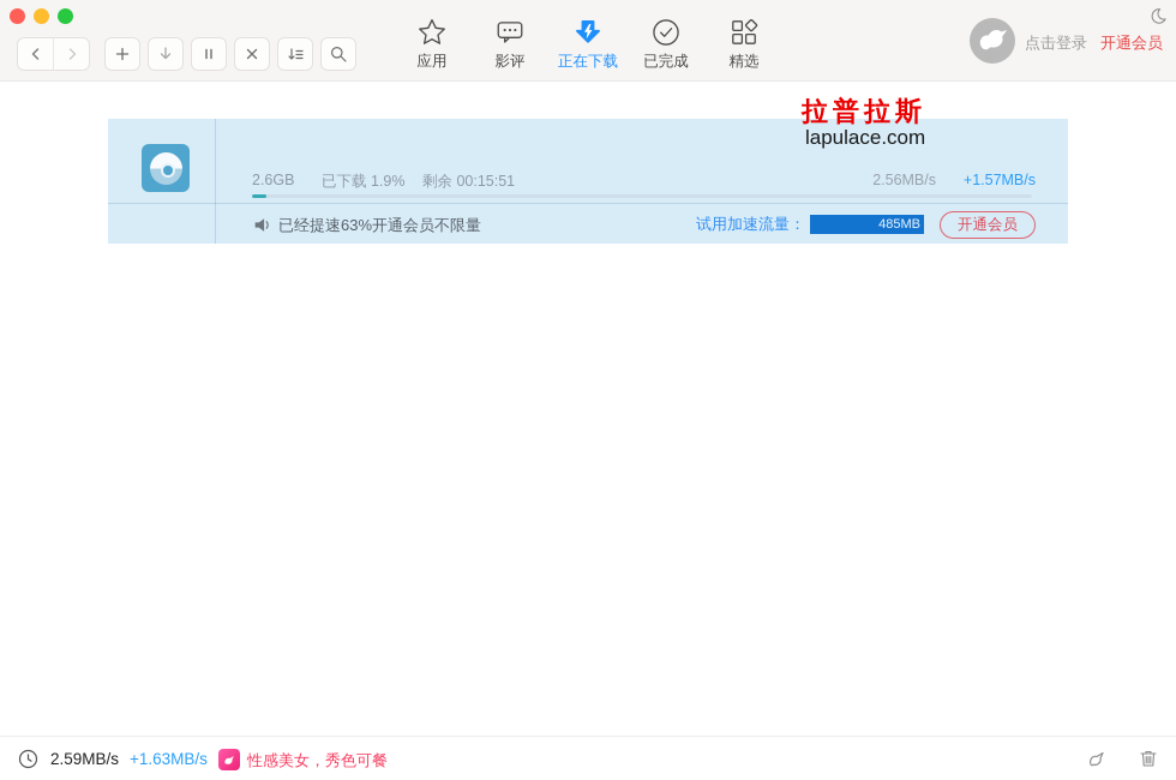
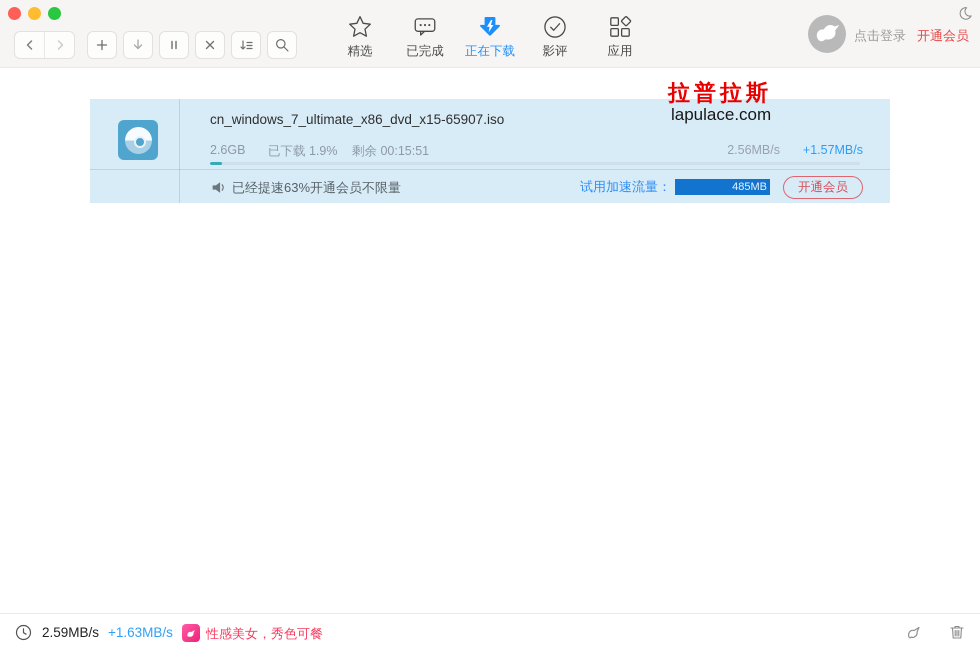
- 应用
+ 精选
- 影评
+ 已完成
  正在下载
- 已完成
+ 影评
- 精选
+ 应用
  点击登录
  开通会员
  拉普拉斯
  lapulace.com
+ cn_windows_7_ultimate_x86_dvd_x15-65907.iso
  2.6GB
  已下载 1.9%
  剩余 00:15:51
  2.56MB/s
  +1.57MB/s
  已经提速63%开通会员不限量
  试用加速流量：
  485MB
  开通会员
  2.59MB/s
  +1.63MB/s
  性感美女，秀色可餐
